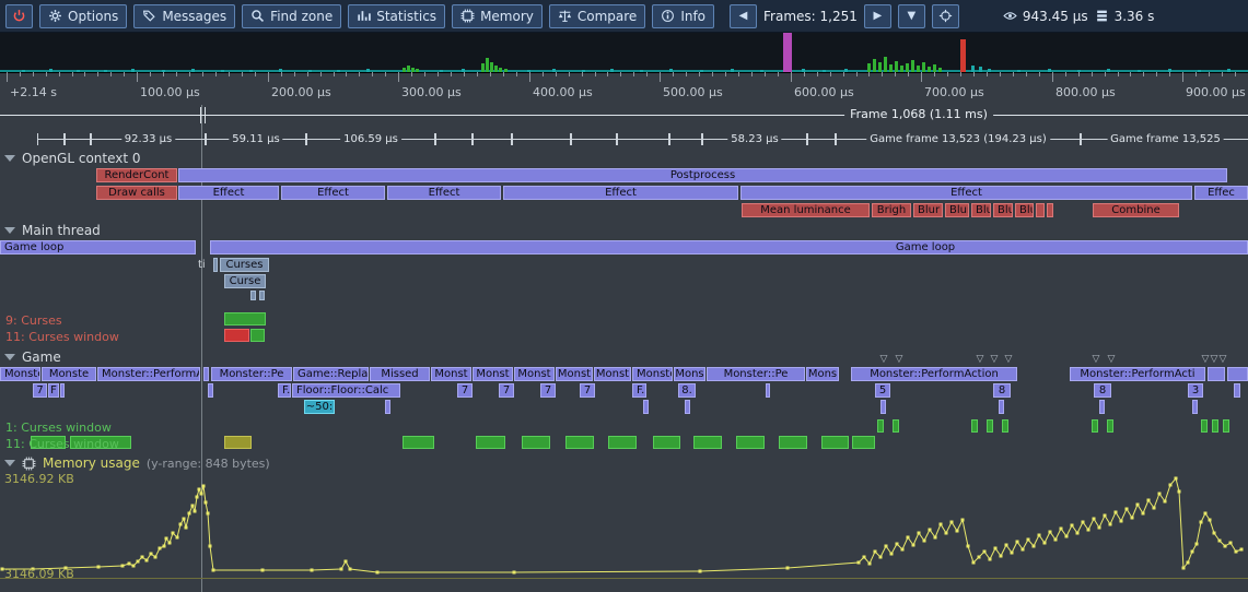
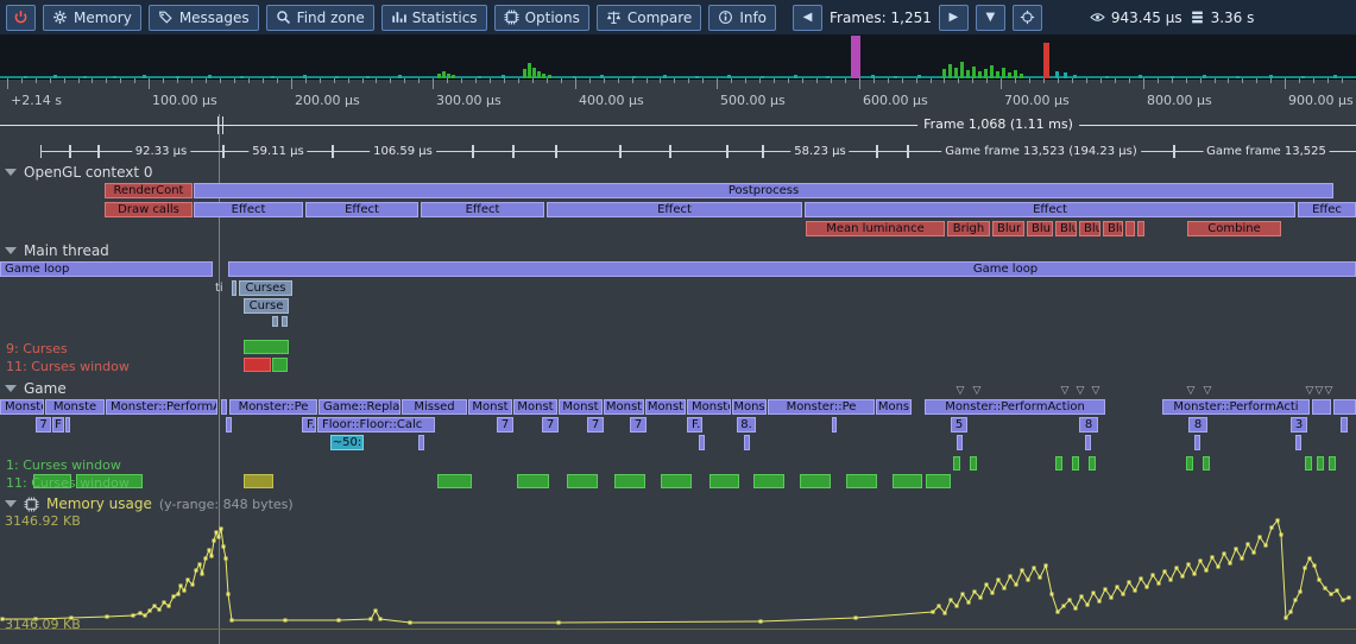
- Options
+ Memory
  Messages
  Find zone
  Statistics
- Memory
+ Options
  Compare
  Info
  ◀
  Frames: 1,251
  ▶
  ▼
  943.45 µs
  3.36 s
  +2.14 s
  100.00 µs
  200.00 µs
  300.00 µs
  400.00 µs
  500.00 µs
  600.00 µs
  700.00 µs
  800.00 µs
  900.00 µs
  Frame 1,068 (1.11 ms)
  92.33 µs
  59.11 µs
  106.59 µs
  58.23 µs
  Game frame 13,523 (194.23 µs)
  Game frame 13,525
  OpenGL context 0
  RenderCont
  Postprocess
  Draw calls
  Effect
  Effect
  Effect
  Effect
  Effect
  Effec
  Mean luminance
  Brigh
  Blur
  Blu
  Blu
  Blu
  Blu
  Combine
  Main thread
  Game loop
  Game loop
  ti
  Curses
  Curse
  9: Curses
  11: Curses window
  Game
  ▽
  ▽
  ▽
  ▽
  ▽
  ▽
  ▽
  ▽
  ▽
  ▽
  Monst
  Monste
  Monster::PerformA
  Monster::Pe
  Game::Repla
  Missed
  Monst
  Monst
  Monst
  Monst
  Monst
  Monst
  Mons
  Monster::Pe
  Mons
  Monster::PerformAction
  Monster::PerformActi
  7
  F
  F.
  Floor::Floor::Calc
  7
  7
  7
  7
  F.
  8.
  5
  8
  8
  3
  ~50:
  1: Curses window
  11: Curses window
  Memory usage
  (y-range: 848 bytes)
  3146.92 KB
  3146.09 KB
